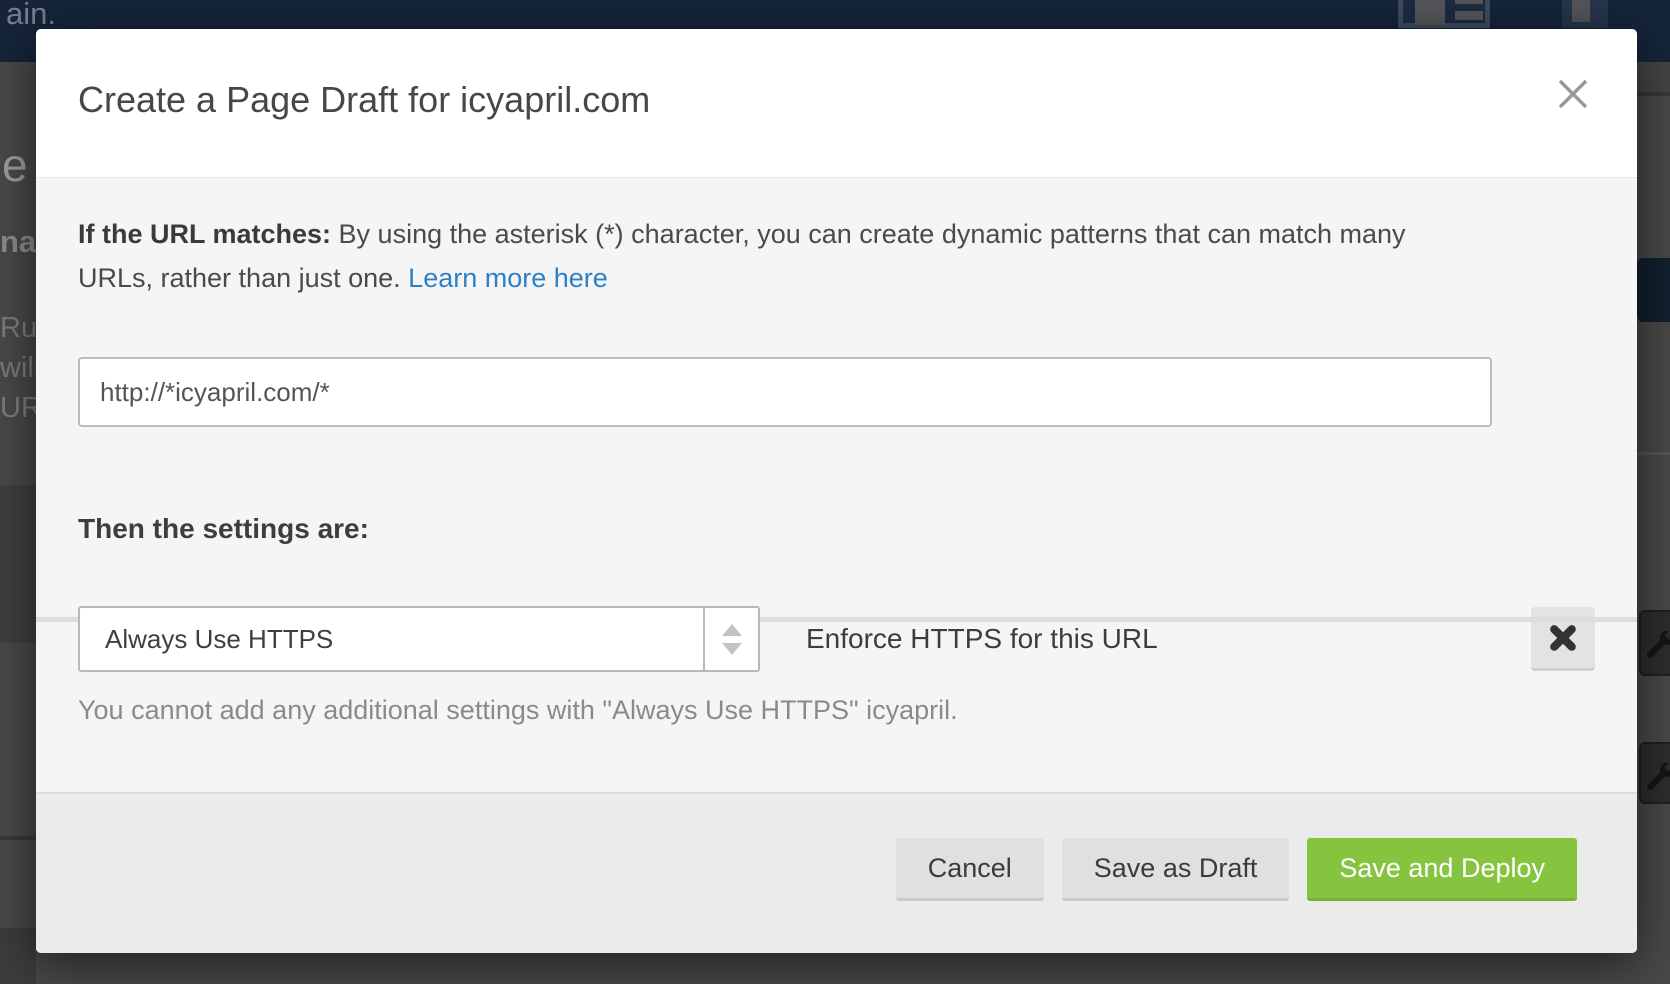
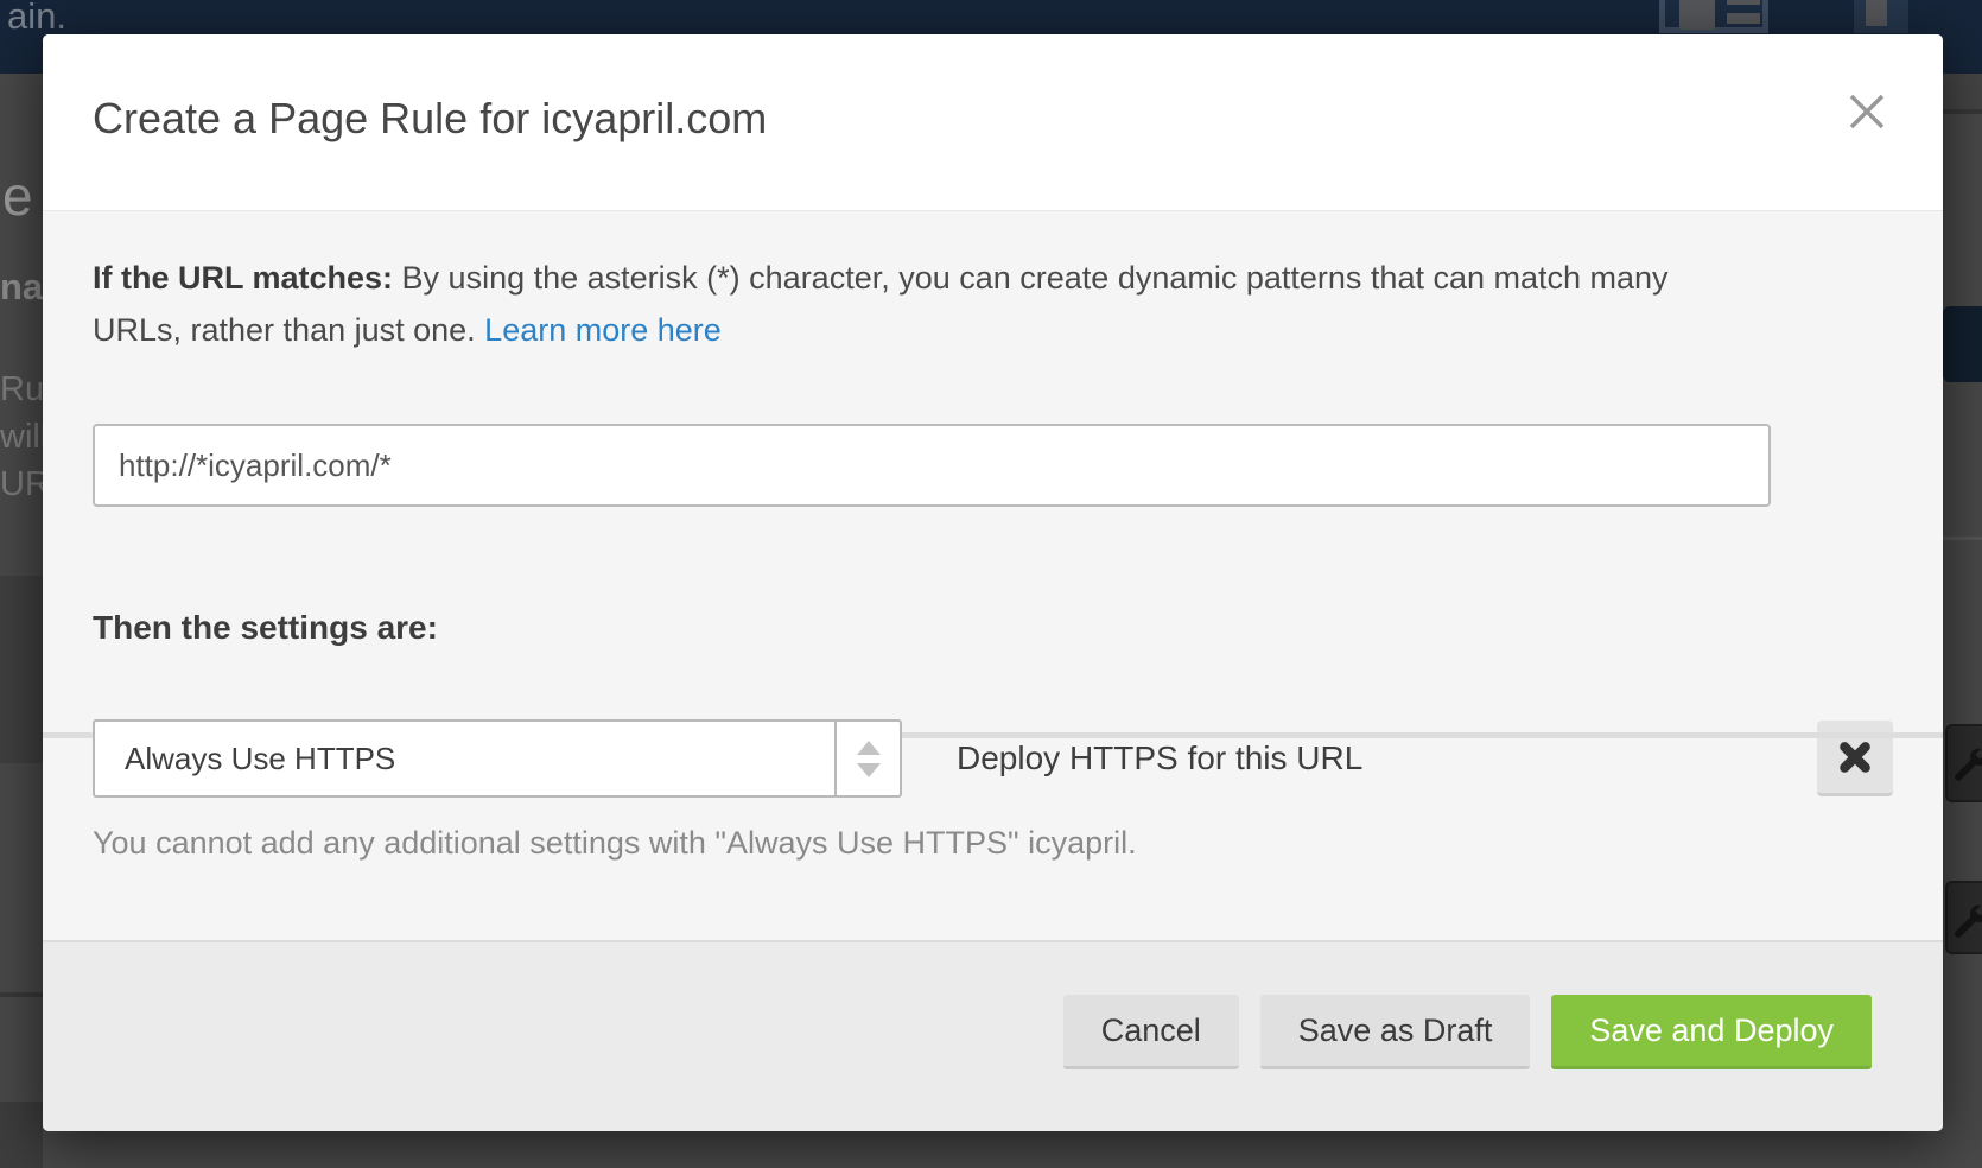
  ain.
  e
  Ru
  wil
  UR
- Create a Page Draft for icyapril.com
+ Create a Page Rule for icyapril.com
  If the URL matches: By using the asterisk (*) character, you can create dynamic patterns that can match many URLs, rather than just one. Learn more here
  http://*icyapril.com/*
  Then the settings are:
  Always Use HTTPS
- Enforce HTTPS for this URL
+ Deploy HTTPS for this URL
  You cannot add any additional settings with "Always Use HTTPS" icyapril.
  Cancel
  Save as Draft
  Save and Deploy
